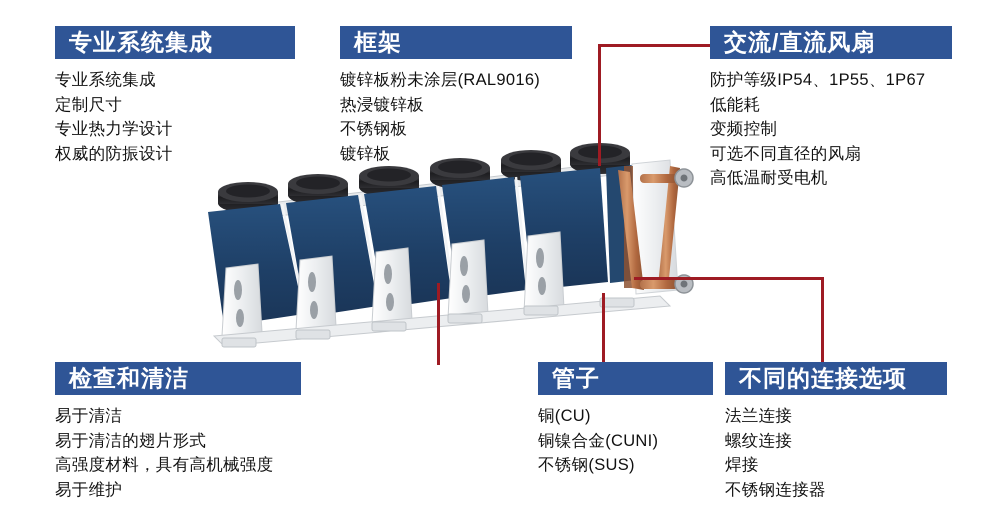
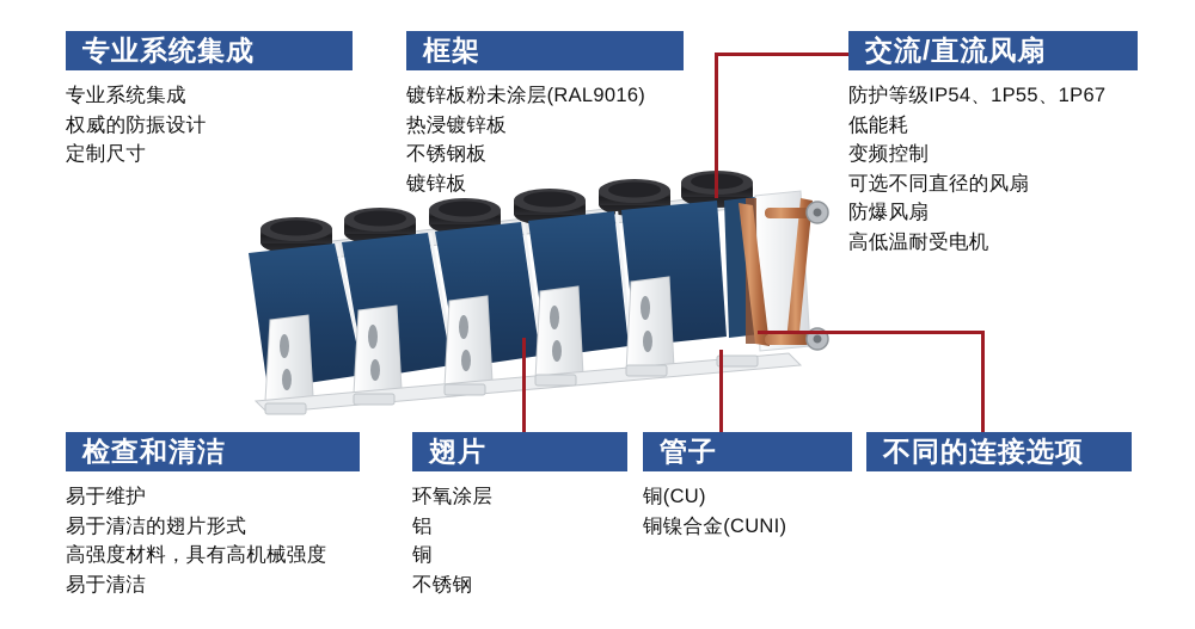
  专业系统集成
  专业系统集成
- 定制尺寸
+ 权威的防振设计
- 专业热力学设计
- 权威的防振设计
+ 定制尺寸
  框架
  镀锌板粉未涂层(RAL9016)
  热浸镀锌板
  不锈钢板
  镀锌板
  交流/直流风扇
  防护等级IP54、1P55、1P67
  低能耗
  变频控制
  可选不同直径的风扇
+ 防爆风扇
  高低温耐受电机
  检查和清洁
- 易于清洁
+ 易于维护
  易于清洁的翅片形式
  高强度材料，具有高机械强度
- 易于维护
+ 易于清洁
+ 翅片
+ 环氧涂层
+ 铝
+ 铜
+ 不锈钢
  管子
  铜(CU)
  铜镍合金(CUNI)
- 不锈钢(SUS)
  不同的连接选项
- 法兰连接
- 螺纹连接
- 焊接
- 不锈钢连接器
